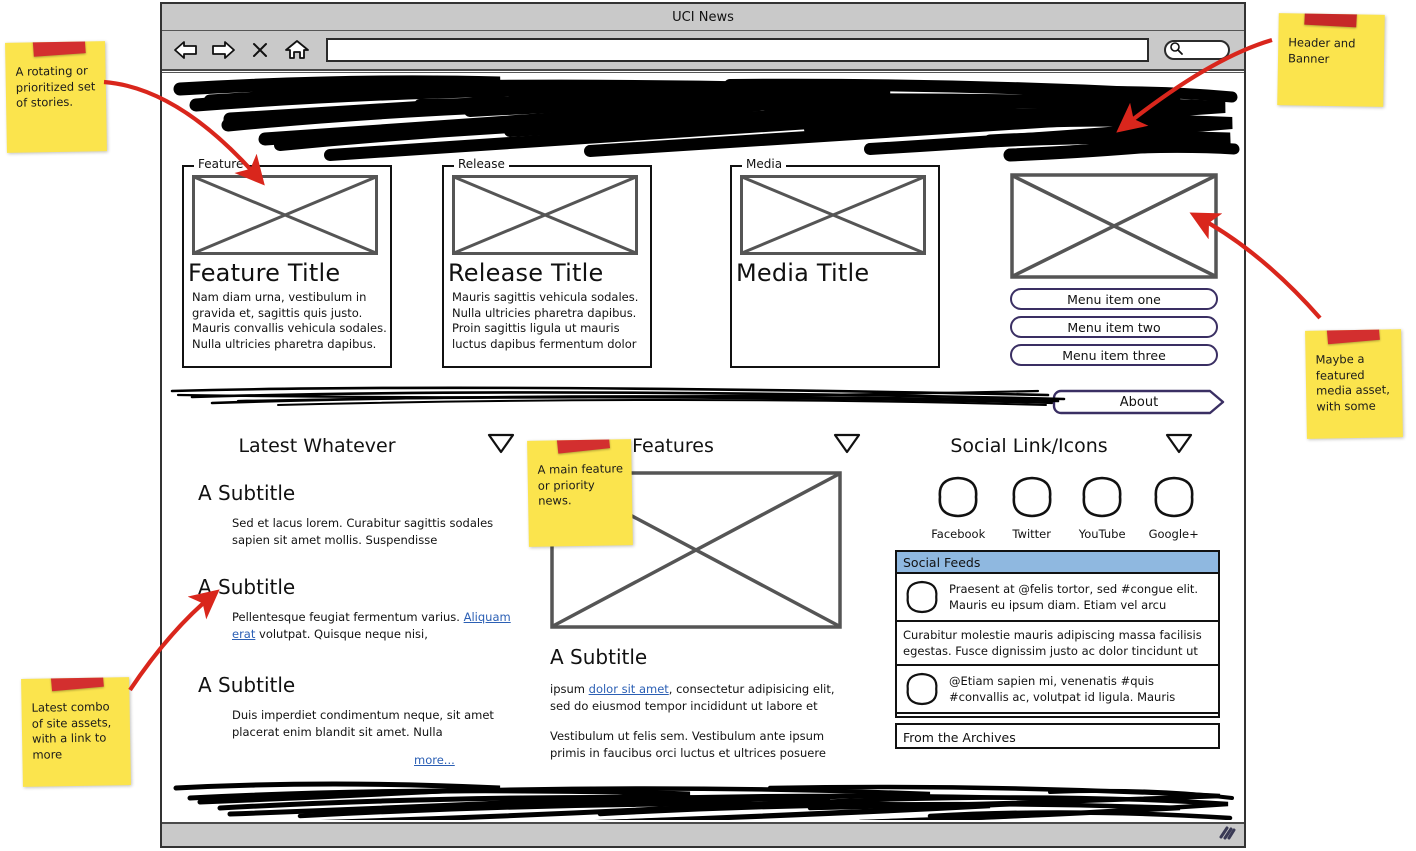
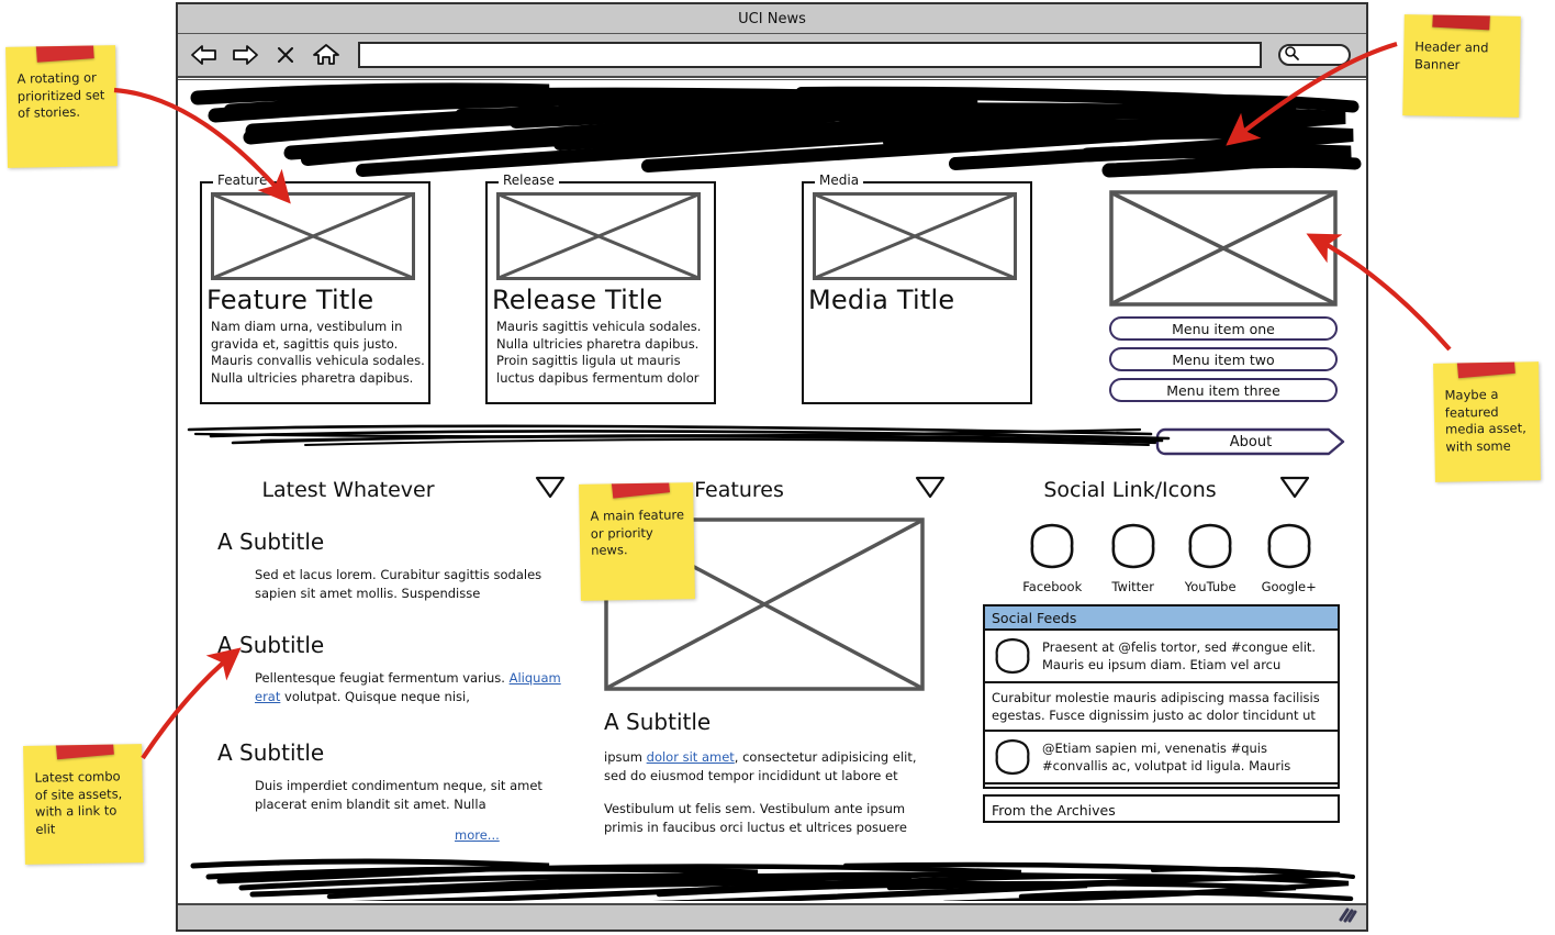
  UCI News
  Feature
  Feature Title
  Nam diam urna, vestibulum in gravida et, sagittis quis justo. Mauris convallis vehicula sodales. Nulla ultricies pharetra dapibus.
  Release
  Release Title
  Mauris sagittis vehicula sodales. Nulla ultricies pharetra dapibus. Proin sagittis ligula ut mauris luctus dapibus fermentum dolor
  Media
  Media Title
  Menu item one
  Menu item two
  Menu item three
  About
  Latest Whatever
  A Subtitle
  Sed et lacus lorem. Curabitur sagittis sodales sapien sit amet mollis. Suspendisse
  A Subtitle
  Pellentesque feugiat fermentum varius. Aliquam erat volutpat. Quisque neque nisi,
  A Subtitle
  Duis imperdiet condimentum neque, sit amet placerat enim blandit sit amet. Nulla
  more...
  Features
  A Subtitle
  ipsum dolor sit amet, consectetur adipisicing elit, sed do eiusmod tempor incididunt ut labore et
  Vestibulum ut felis sem. Vestibulum ante ipsum primis in faucibus orci luctus et ultrices posuere
  Social Link/Icons
  Facebook
  Twitter
  YouTube
  Google+
  Social Feeds
  Praesent at @felis tortor, sed #congue elit. Mauris eu ipsum diam. Etiam vel arcu
  Curabitur molestie mauris adipiscing massa facilisis egestas. Fusce dignissim justo ac dolor tincidunt ut
  @Etiam sapien mi, venenatis #quis #convallis ac, volutpat id ligula. Mauris
  From the Archives
  A rotating or prioritized set of stories.
  Header and Banner
  Maybe a featured media asset, with some
  A main feature or priority news.
- Latest combo of site assets, with a link to more
+ Latest combo of site assets, with a link to elit
